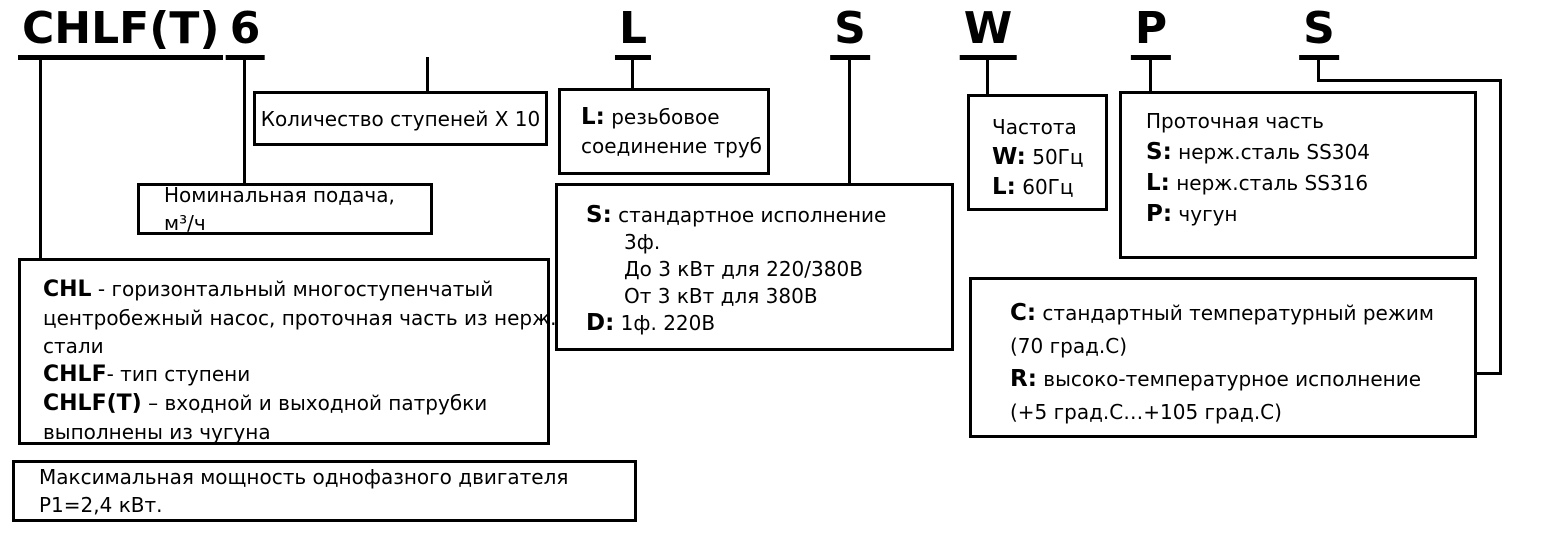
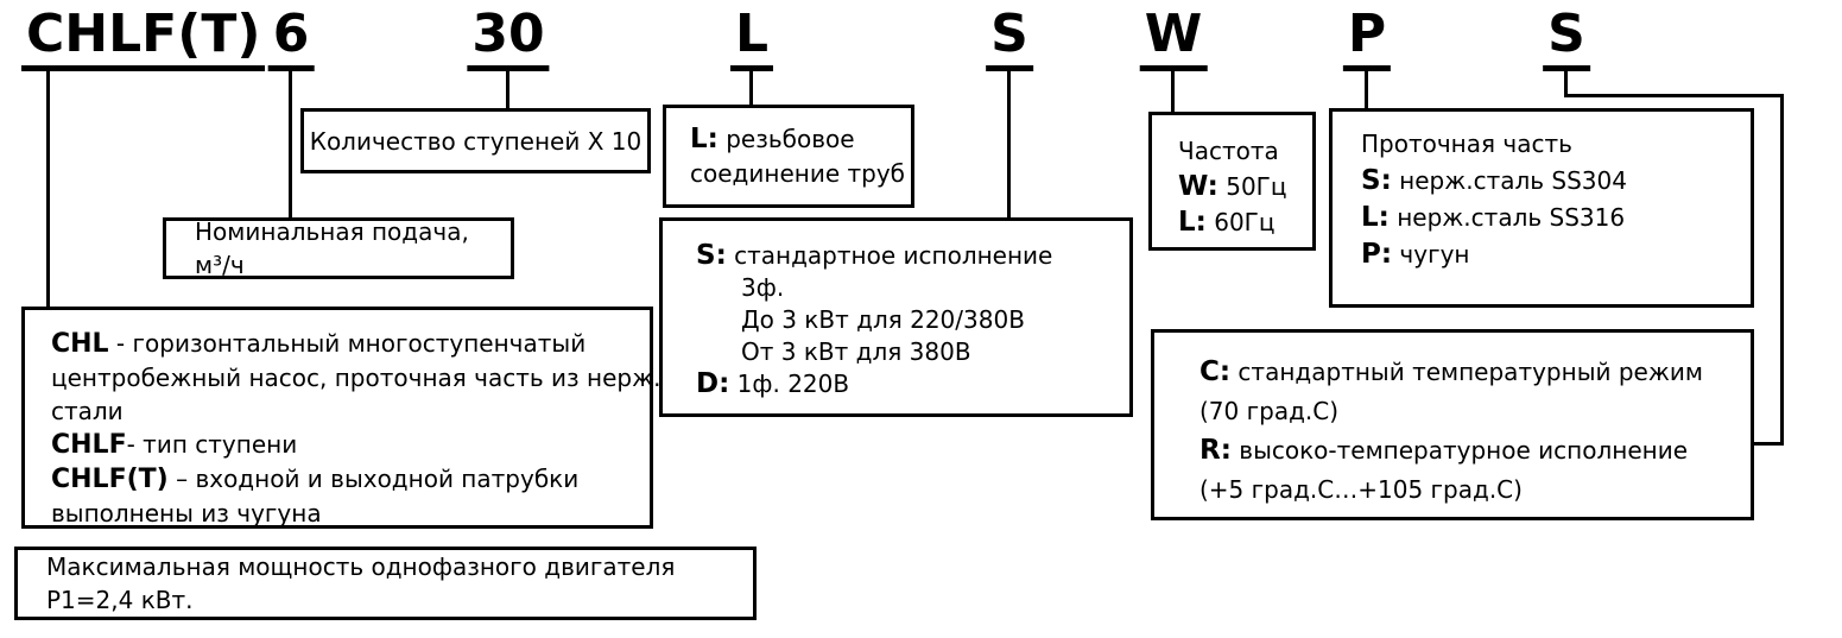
  CHLF(T)
  6
+ 30
  L
  S
  W
  P
  S
  Количество ступеней X 10
  L: резьбовое
  соединение труб
  Номинальная подача, м³/ч
  S: стандартное исполнение
  3ф.
  До 3 кВт для 220/380В
  От 3 кВт для 380В
  D: 1ф. 220В
  Частота
  W: 50Гц
  L: 60Гц
  Проточная часть
  S: нерж.сталь SS304
  L: нерж.сталь SS316
  P: чугун
  CHL - горизонтальный многоступенчатый
  центробежный насос, проточная часть из нерж.
  стали
  CHLF- тип ступени
  CHLF(T) – входной и выходной патрубки
  выполнены из чугуна
  C: стандартный температурный режим
  (70 град.C)
  R: высоко-температурное исполнение
  (+5 град.С…+105 град.C)
  Максимальная мощность однофазного двигателя P1=2,4 кВт.
